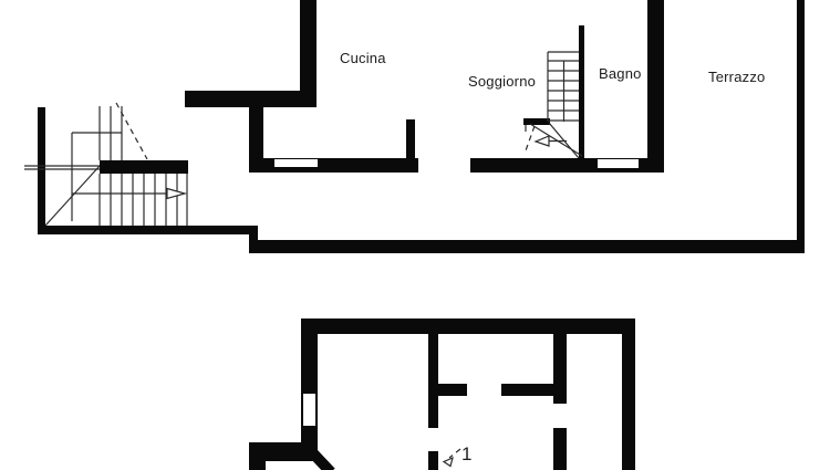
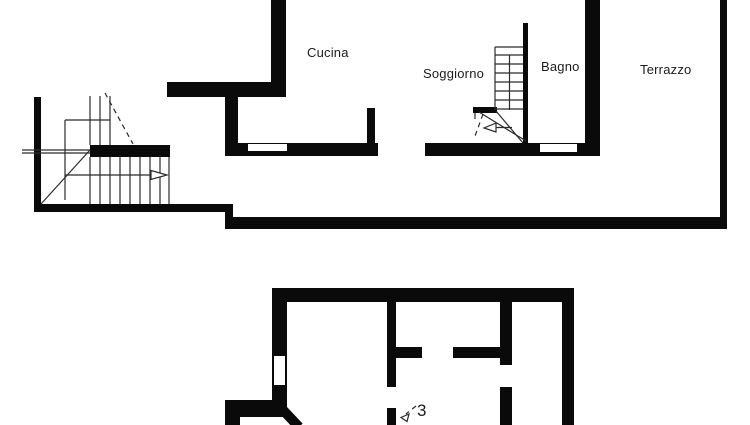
  Cucina
  Soggiorno
  Bagno
  Terrazzo
- 1
+ 3
